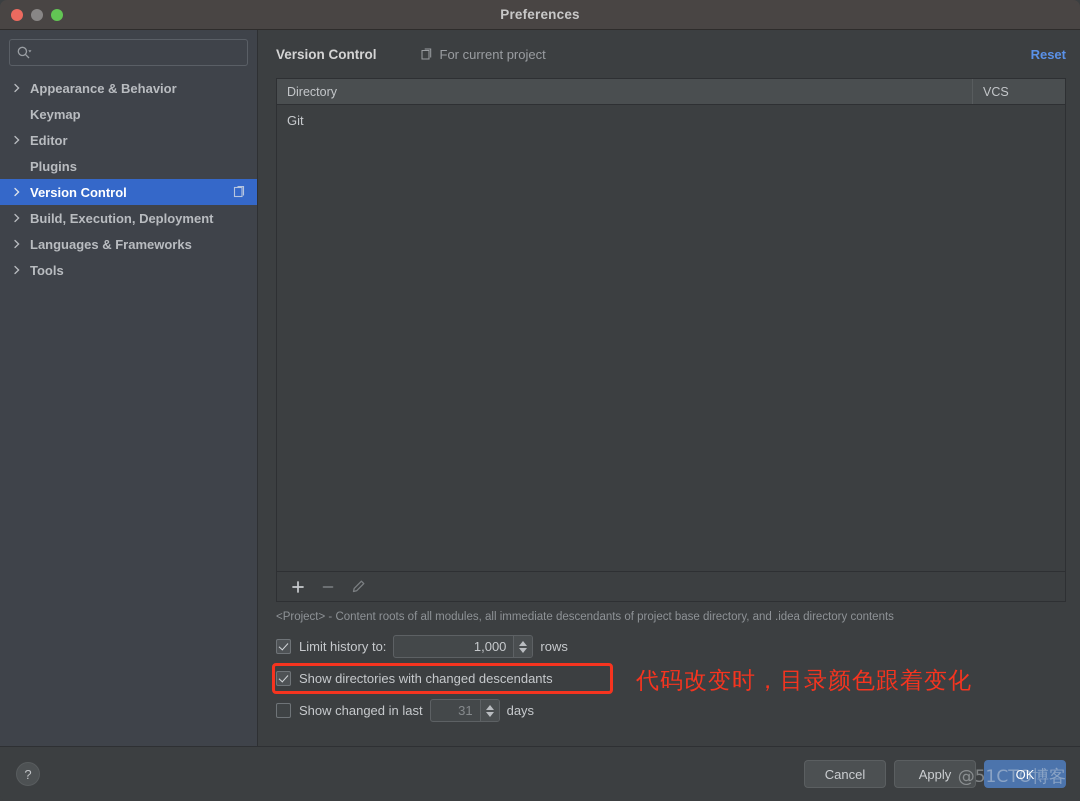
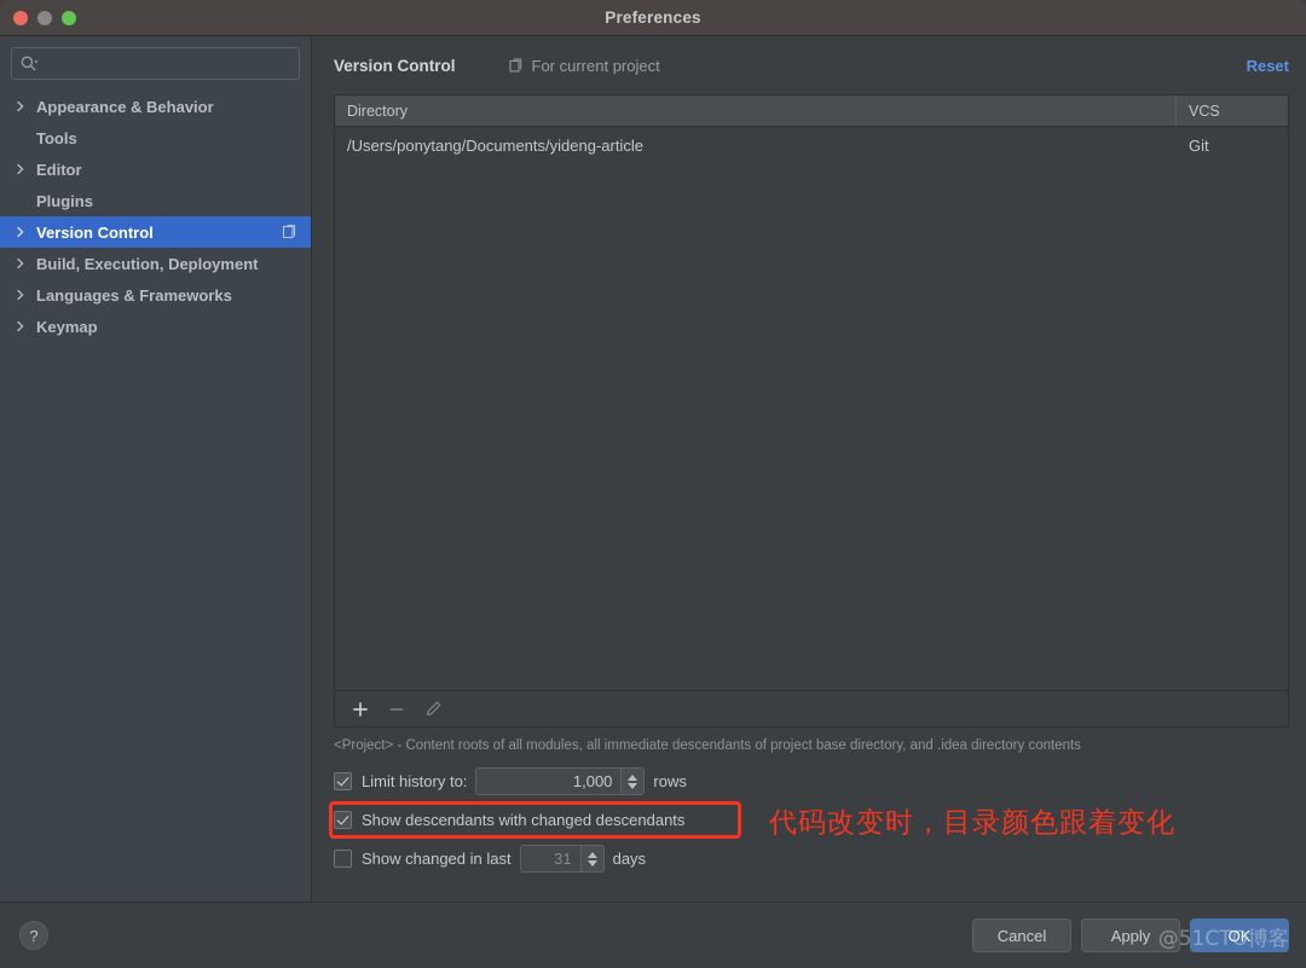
  Preferences
  Appearance & Behavior
- Keymap
+ Tools
  Editor
  Plugins
  Version Control
  Build, Execution, Deployment
  Languages & Frameworks
- Tools
+ Keymap
  Version Control
  For current project
  Reset
  Directory
  VCS
+ /Users/ponytang/Documents/yideng-article
  Git
  <Project> - Content roots of all modules, all immediate descendants of project base directory, and .idea directory contents
  Limit history to:
  1,000
  rows
- Show directories with changed descendants
+ Show descendants with changed descendants
  Show changed in last
  31
  days
  ?
  Cancel
  Apply
  OK
  @51CTO博客
  代码改变时，目录颜色跟着变化
